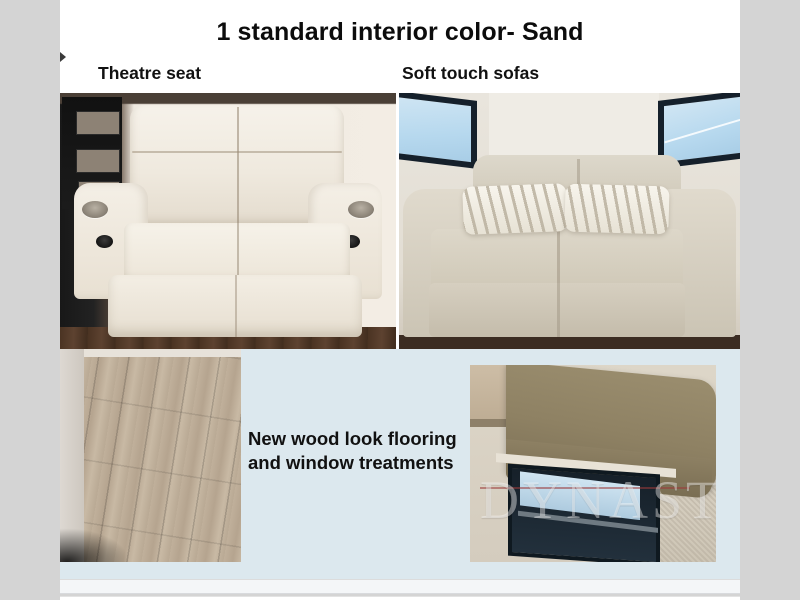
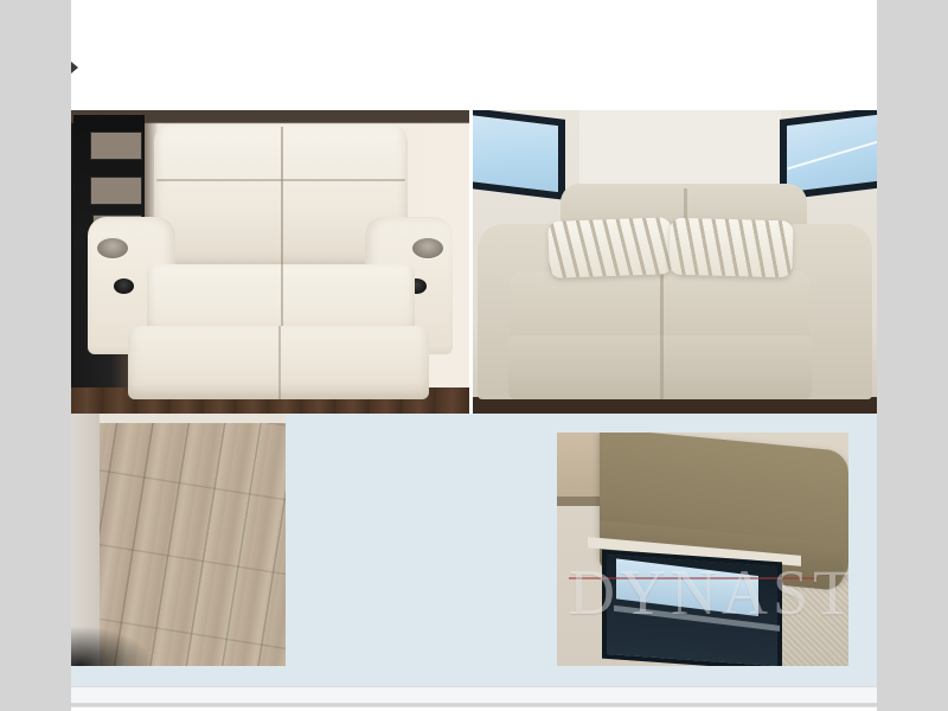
- 1 standard interior color- Sand
- Theatre seat
- Soft touch sofas
- New wood look flooring and window treatments
  DYNAST
